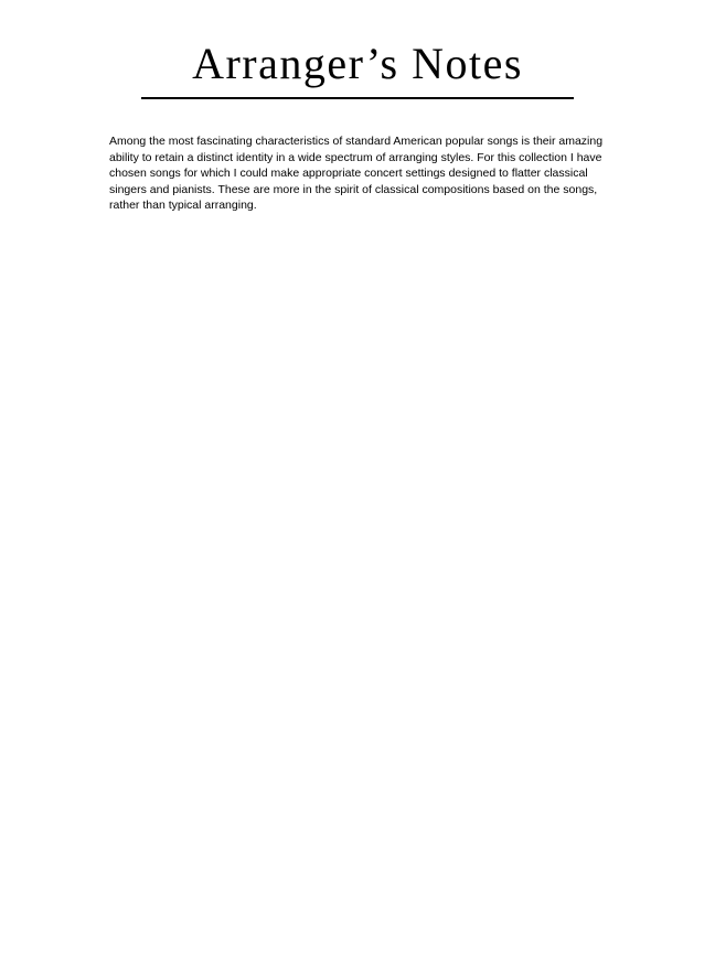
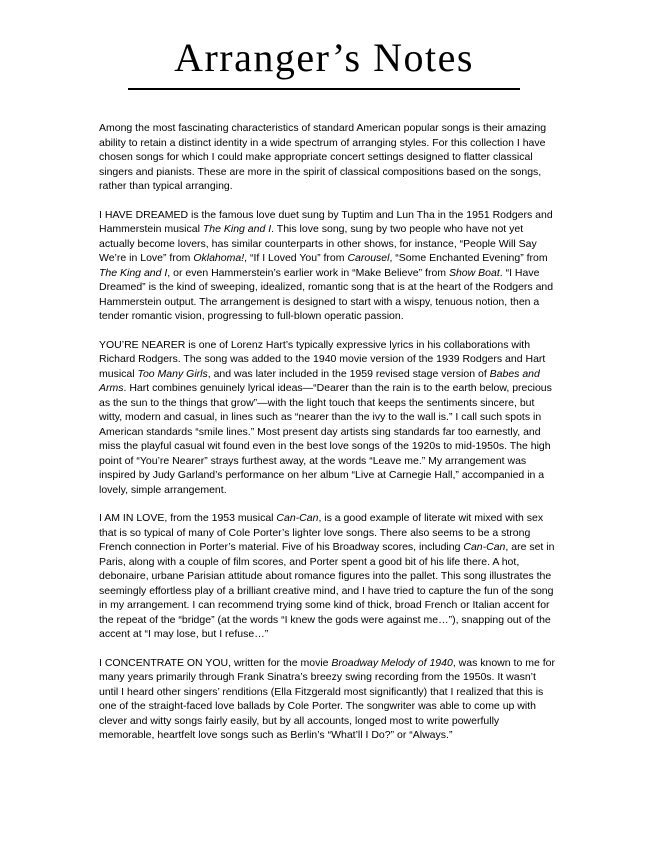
  Arranger’s Notes
  Among the most fascinating characteristics of standard American popular songs is their amazing ability to retain a distinct identity in a wide spectrum of arranging styles. For this collection I have chosen songs for which I could make appropriate concert settings designed to flatter classical singers and pianists. These are more in the spirit of classical compositions based on the songs, rather than typical arranging.
+ I HAVE DREAMED is the famous love duet sung by Tuptim and Lun Tha in the 1951 Rodgers and Hammerstein musical The King and I. This love song, sung by two people who have not yet actually become lovers, has similar counterparts in other shows, for instance, “People Will Say We’re in Love” from Oklahoma!, “If I Loved You” from Carousel, “Some Enchanted Evening” from The King and I, or even Hammerstein’s earlier work in “Make Believe” from Show Boat. “I Have Dreamed” is the kind of sweeping, idealized, romantic song that is at the heart of the Rodgers and Hammerstein output. The arrangement is designed to start with a wispy, tenuous notion, then a tender romantic vision, progressing to full-blown operatic passion.
+ YOU’RE NEARER is one of Lorenz Hart’s typically expressive lyrics in his collaborations with Richard Rodgers. The song was added to the 1940 movie version of the 1939 Rodgers and Hart musical Too Many Girls, and was later included in the 1959 revised stage version of Babes and Arms. Hart combines genuinely lyrical ideas—“Dearer than the rain is to the earth below, precious as the sun to the things that grow”—with the light touch that keeps the sentiments sincere, but witty, modern and casual, in lines such as “nearer than the ivy to the wall is.” I call such spots in American standards “smile lines.” Most present day artists sing standards far too earnestly, and miss the playful casual wit found even in the best love songs of the 1920s to mid-1950s. The high point of “You’re Nearer” strays furthest away, at the words “Leave me.” My arrangement was inspired by Judy Garland’s performance on her album “Live at Carnegie Hall,” accompanied in a lovely, simple arrangement.
+ I AM IN LOVE, from the 1953 musical Can-Can, is a good example of literate wit mixed with sex that is so typical of many of Cole Porter’s lighter love songs. There also seems to be a strong French connection in Porter’s material. Five of his Broadway scores, including Can-Can, are set in Paris, along with a couple of film scores, and Porter spent a good bit of his life there. A hot, debonaire, urbane Parisian attitude about romance figures into the pallet. This song illustrates the seemingly effortless play of a brilliant creative mind, and I have tried to capture the fun of the song in my arrangement. I can recommend trying some kind of thick, broad French or Italian accent for the repeat of the “bridge” (at the words “I knew the gods were against me…”), snapping out of the accent at “I may lose, but I refuse…”
+ I CONCENTRATE ON YOU, written for the movie Broadway Melody of 1940, was known to me for many years primarily through Frank Sinatra’s breezy swing recording from the 1950s. It wasn’t until I heard other singers’ renditions (Ella Fitzgerald most significantly) that I realized that this is one of the straight-faced love ballads by Cole Porter. The songwriter was able to come up with clever and witty songs fairly easily, but by all accounts, longed most to write powerfully memorable, heartfelt love songs such as Berlin’s “What’ll I Do?” or “Always.”
